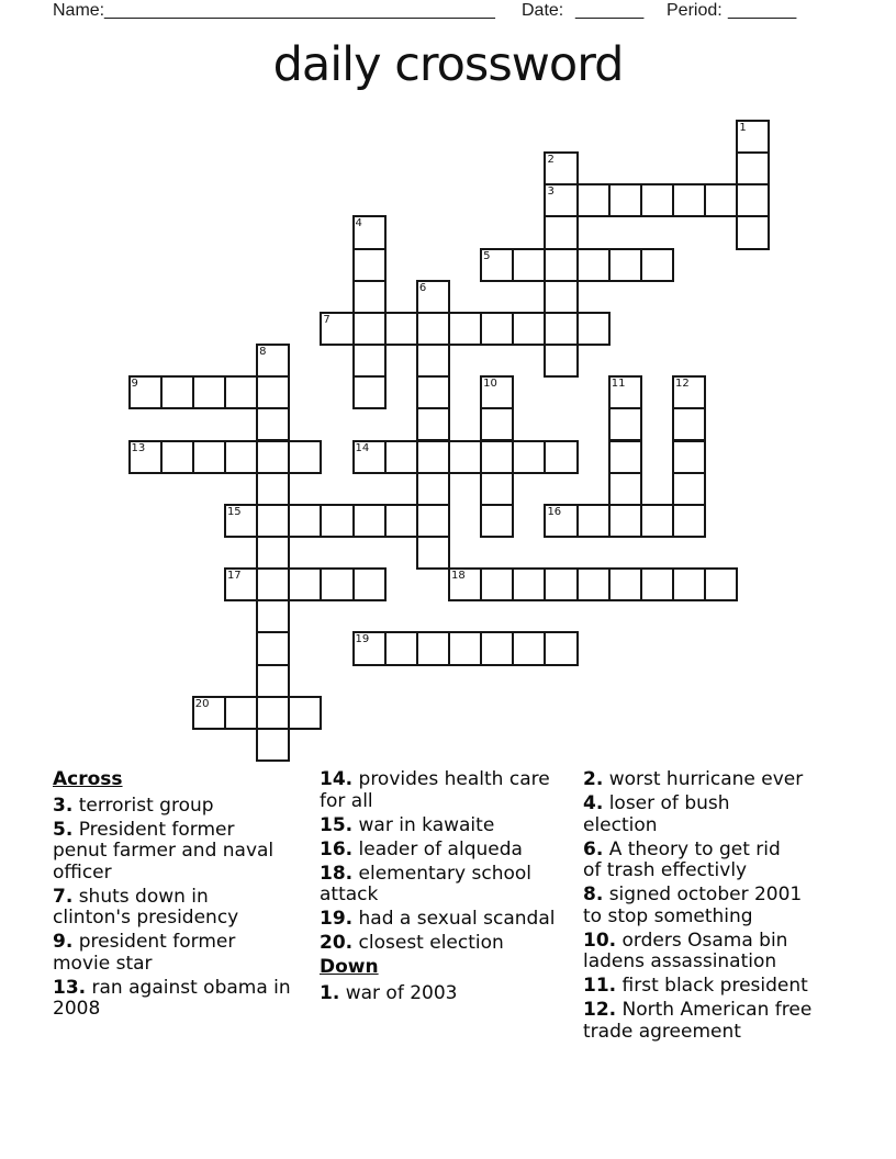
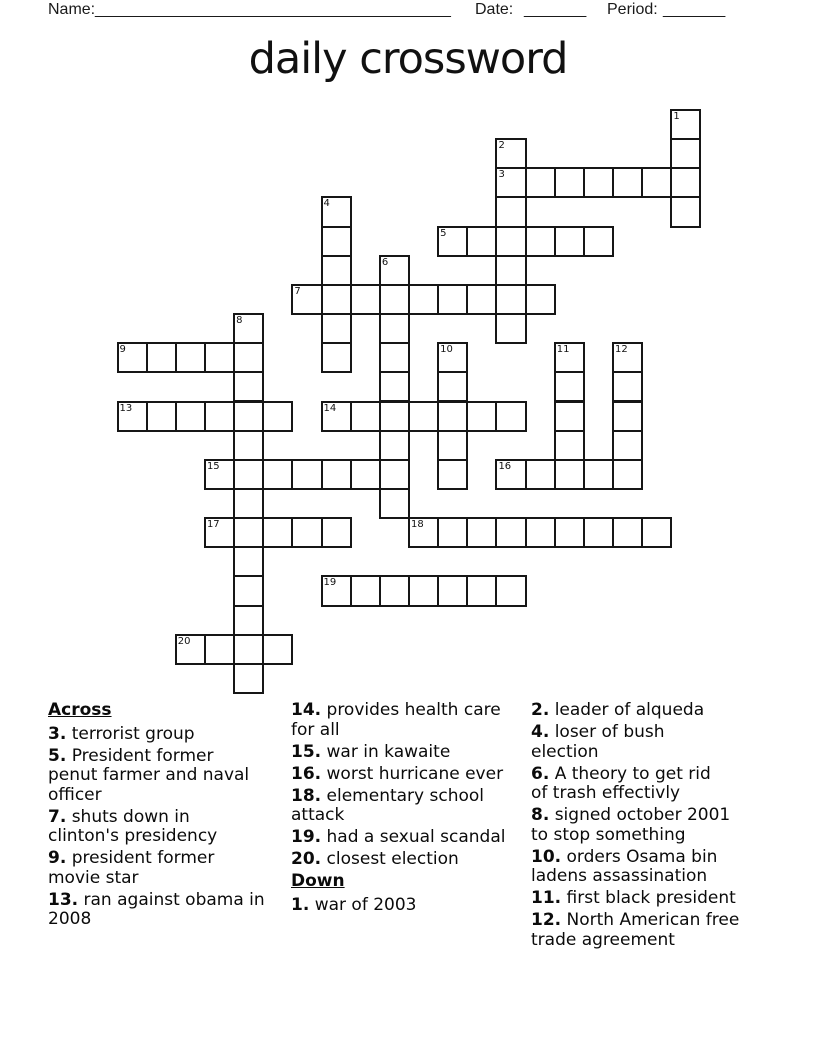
  Name:
  ________________________________________
  Date:
  _______
  Period:
  _______
  daily crossword
  1
  2
  3
  4
  5
  6
  7
  8
  9
  10
  11
  12
  13
  14
  15
  16
  17
  18
  19
  20
  Across
  3. terrorist group
  5. President former
  penut farmer and naval
  officer
  7. shuts down in
  clinton's presidency
  9. president former
  movie star
  13. ran against obama in
  2008
  14. provides health care
  for all
  15. war in kawaite
- 16. leader of alqueda
+ 16. worst hurricane ever
  18. elementary school
  attack
  19. had a sexual scandal
  20. closest election
  Down
  1. war of 2003
- 2. worst hurricane ever
+ 2. leader of alqueda
  4. loser of bush
  election
  6. A theory to get rid
  of trash effectivly
  8. signed october 2001
  to stop something
  10. orders Osama bin
  ladens assassination
  11. first black president
  12. North American free
  trade agreement
